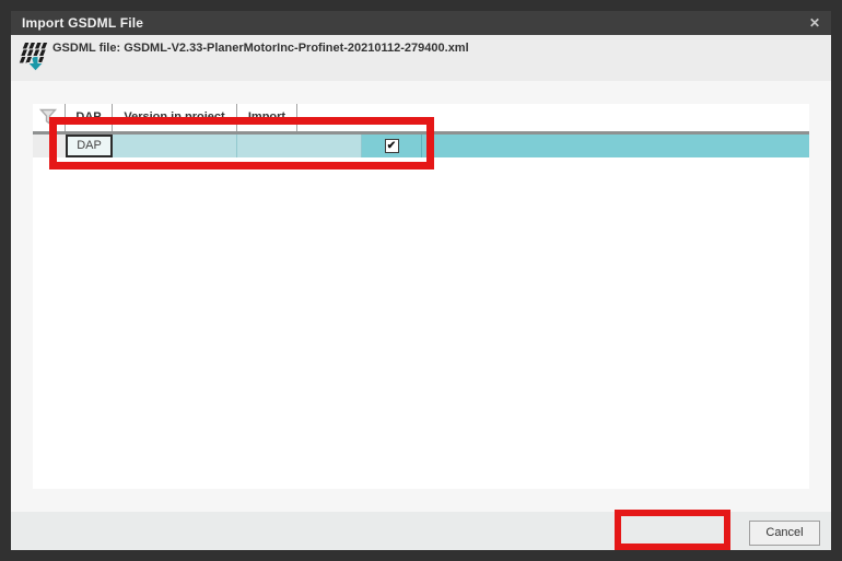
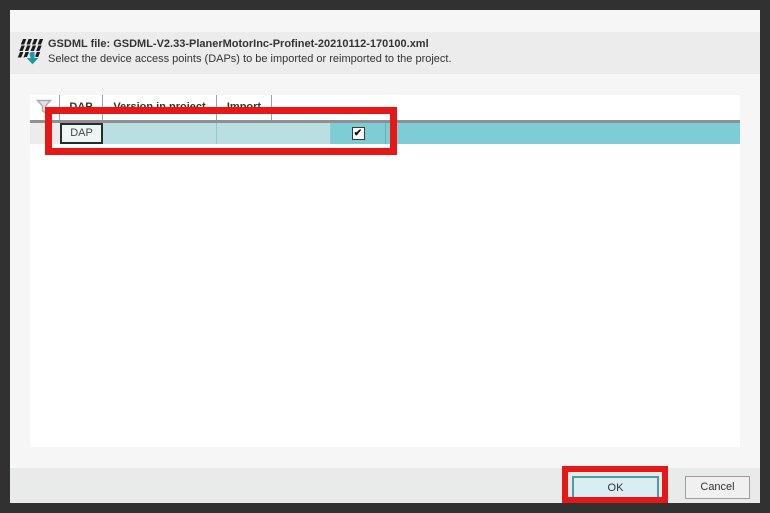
- Import GSDML File
- ✕
- GSDML file: GSDML-V2.33-PlanerMotorInc-Profinet-20210112-279400.xml
+ GSDML file: GSDML-V2.33-PlanerMotorInc-Profinet-20210112-170100.xml
+ Select the device access points (DAPs) to be imported or reimported to the project.
  DAP
  Version in project
  Import
  DAP
  ✔
+ OK
  Cancel
